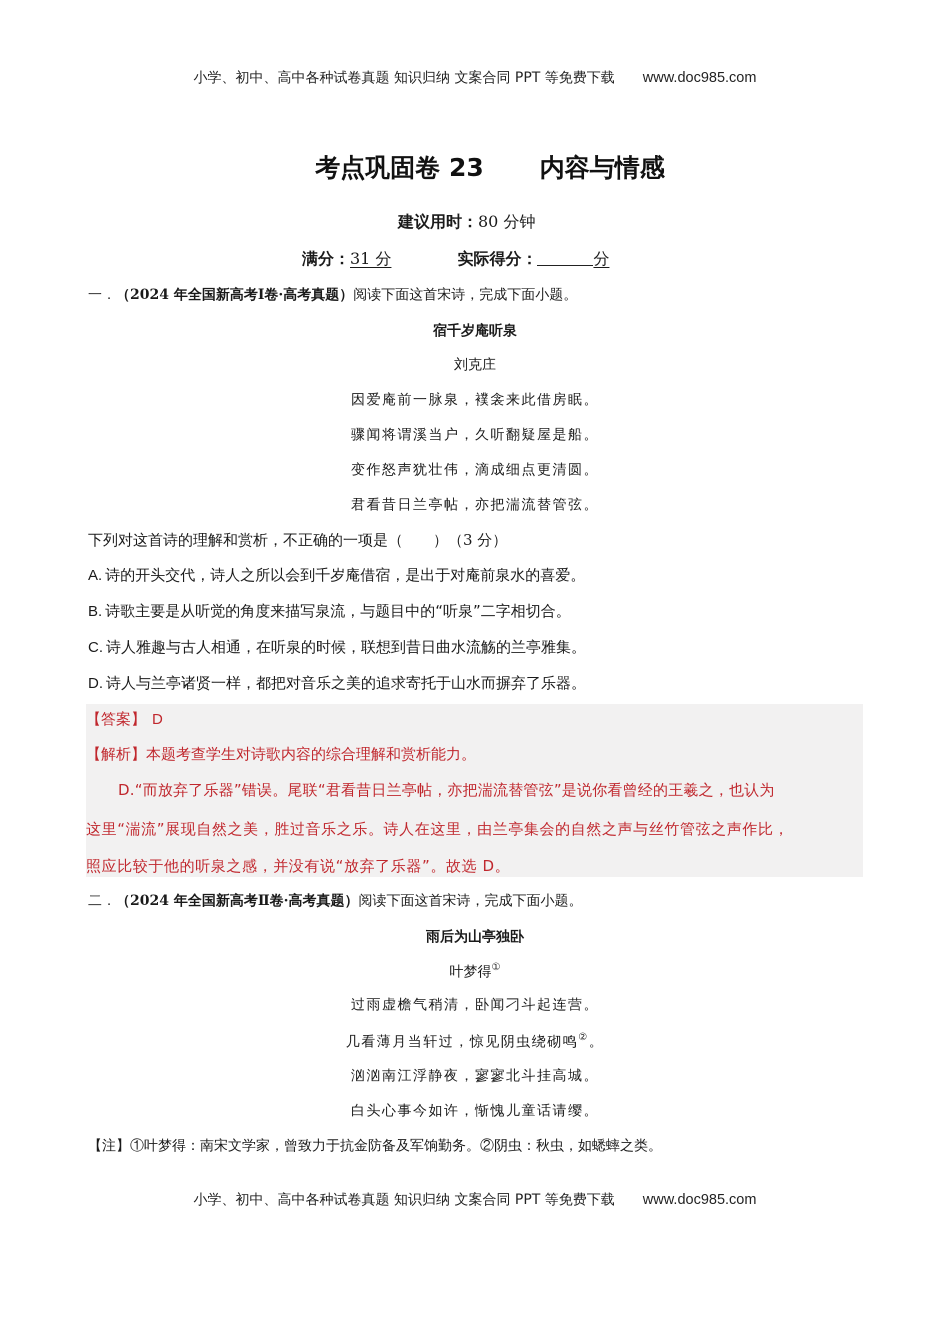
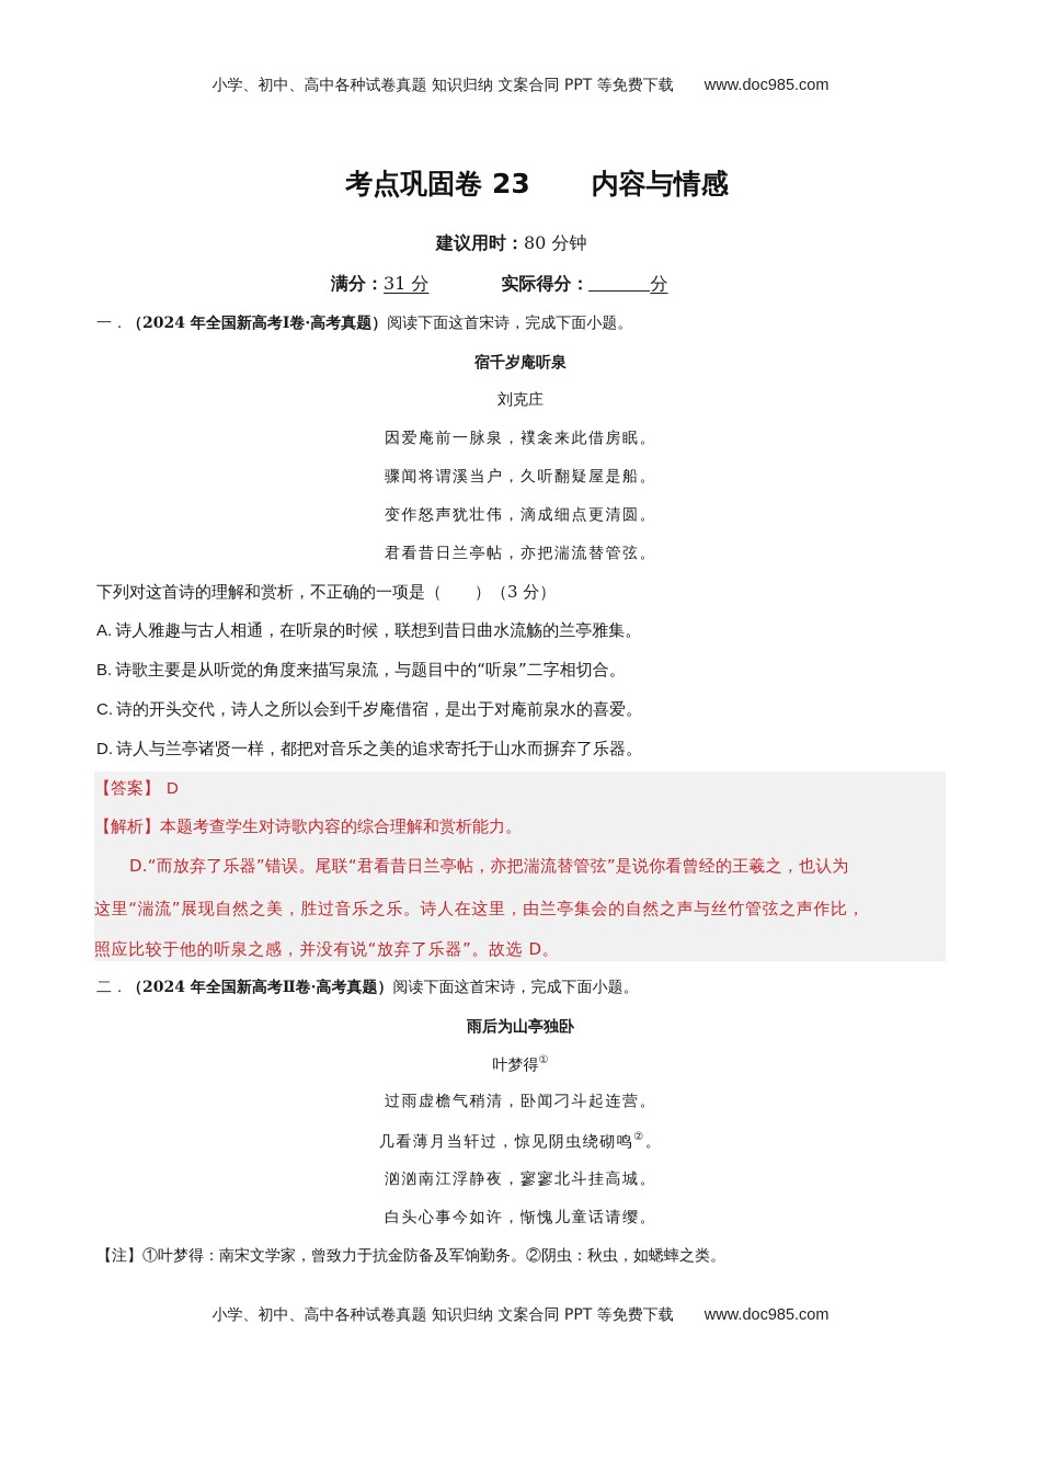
  小学、初中、高中各种试卷真题 知识归纳 文案合同 PPT 等免费下载 www.doc985.com
  考点巩固卷 23 内容与情感
  建议用时：80 分钟
  满分：31 分 实际得分： 分
  一．（2024 年全国新高考Ⅰ卷·高考真题）阅读下面这首宋诗，完成下面小题。
  宿千岁庵听泉
  刘克庄
  因爱庵前一脉泉，襆衾来此借房眠。
  骤闻将谓溪当户，久听翻疑屋是船。
  变作怒声犹壮伟，滴成细点更清圆。
  君看昔日兰亭帖，亦把湍流替管弦。
  下列对这首诗的理解和赏析，不正确的一项是（ ）（3 分）
- A. 诗的开头交代，诗人之所以会到千岁庵借宿，是出于对庵前泉水的喜爱。
+ A. 诗人雅趣与古人相通，在听泉的时候，联想到昔日曲水流觞的兰亭雅集。
  B. 诗歌主要是从听觉的角度来描写泉流，与题目中的“听泉”二字相切合。
- C. 诗人雅趣与古人相通，在听泉的时候，联想到昔日曲水流觞的兰亭雅集。
+ C. 诗的开头交代，诗人之所以会到千岁庵借宿，是出于对庵前泉水的喜爱。
  D. 诗人与兰亭诸贤一样，都把对音乐之美的追求寄托于山水而摒弃了乐器。
  【答案】 D
  【解析】本题考查学生对诗歌内容的综合理解和赏析能力。
  D.“而放弃了乐器”错误。尾联“君看昔日兰亭帖，亦把湍流替管弦”是说你看曾经的王羲之，也认为
  这里“湍流”展现自然之美，胜过音乐之乐。诗人在这里，由兰亭集会的自然之声与丝竹管弦之声作比，
  照应比较于他的听泉之感，并没有说“放弃了乐器”。故选 D。
  二．（2024 年全国新高考Ⅱ卷·高考真题）阅读下面这首宋诗，完成下面小题。
  雨后为山亭独卧
  叶梦得①
  过雨虚檐气稍清，卧闻刁斗起连营。
  几看薄月当轩过，惊见阴虫绕砌鸣②。
  汹汹南江浮静夜，寥寥北斗挂高城。
  白头心事今如许，惭愧儿童话请缨。
  【注】①叶梦得：南宋文学家，曾致力于抗金防备及军饷勤务。②阴虫：秋虫，如蟋蟀之类。
  小学、初中、高中各种试卷真题 知识归纳 文案合同 PPT 等免费下载 www.doc985.com
